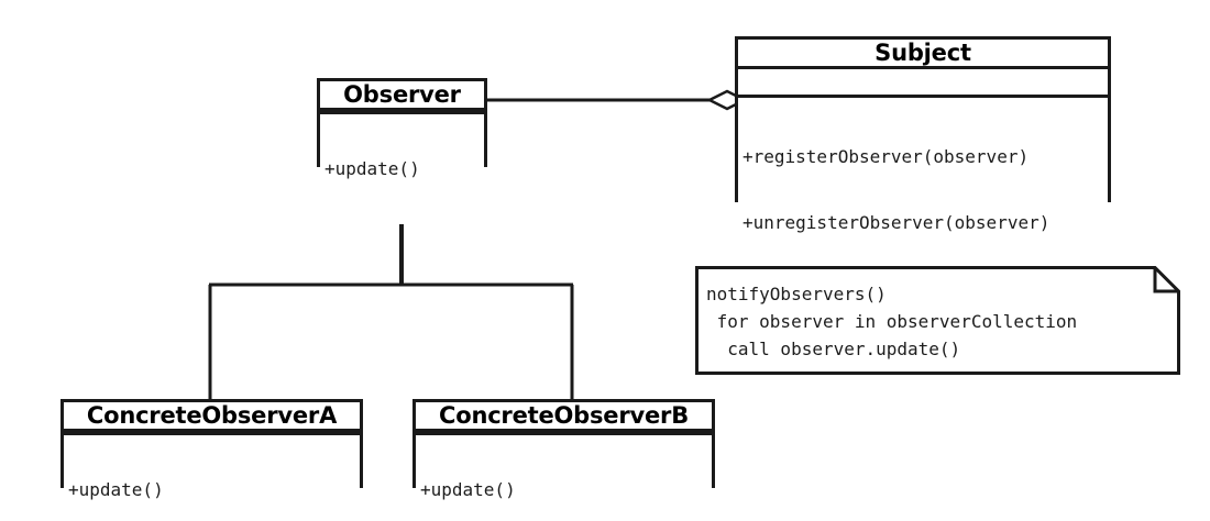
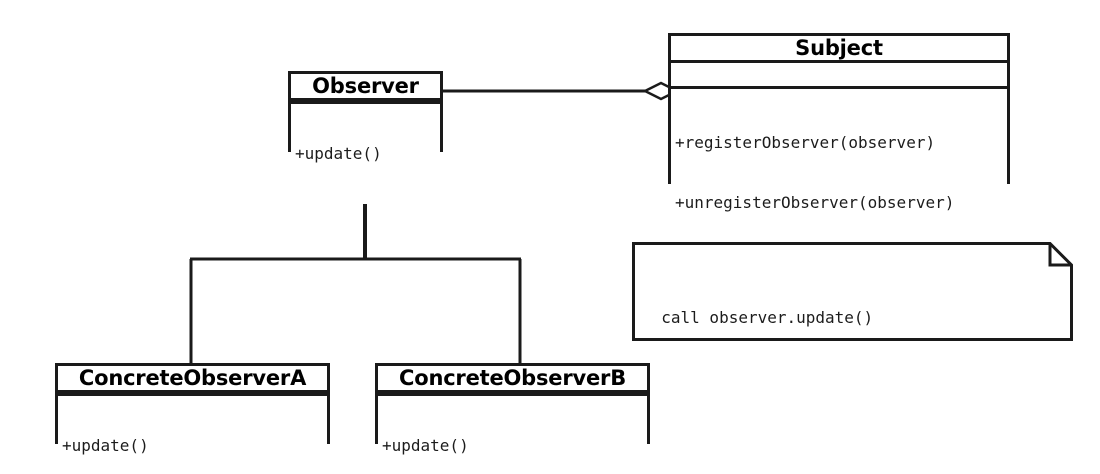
  Observer
  +update()
  Subject
  +registerObserver(observer)
  +unregisterObserver(observer)
- notifyObservers()
- for observer in observerCollection
  call observer.update()
  ConcreteObserverA
  +update()
  ConcreteObserverB
  +update()
